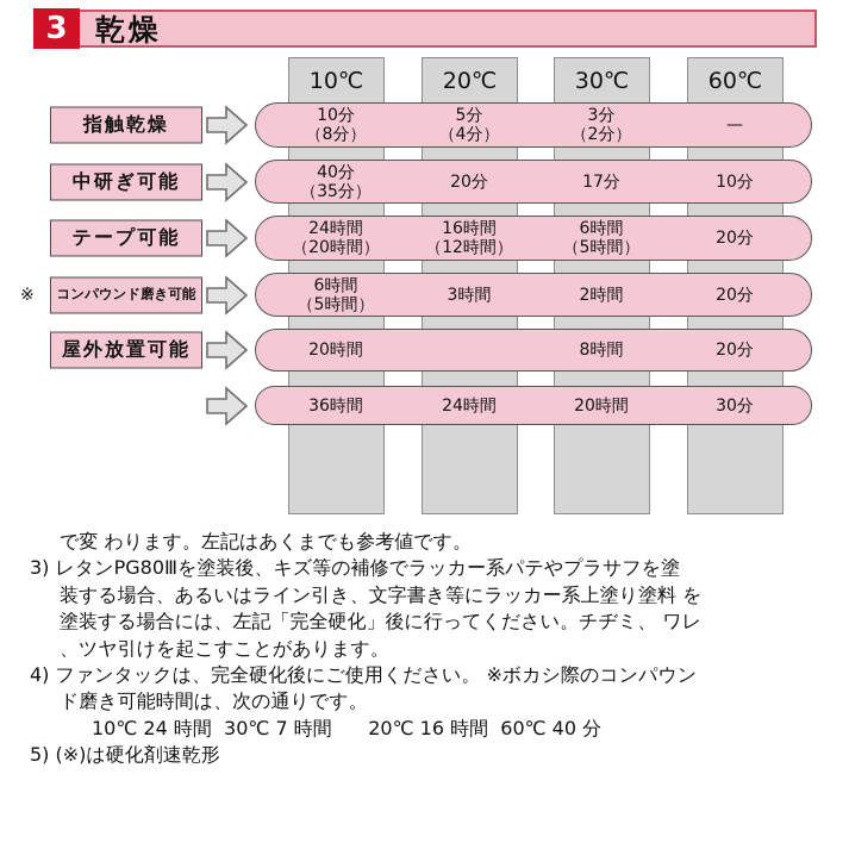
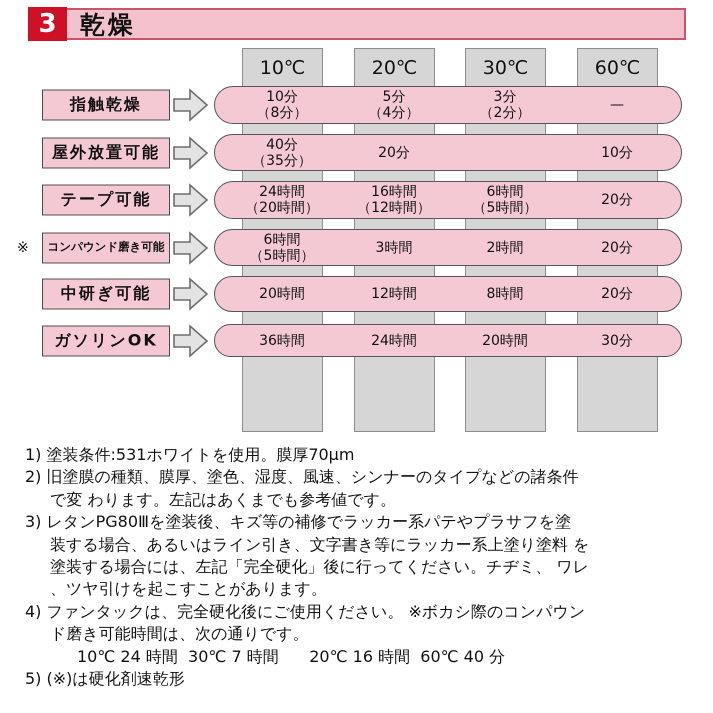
  3
  乾燥
  10℃
  20℃
  30℃
  60℃
  指触乾燥
  10分
  （8分）
  5分
  （4分）
  3分
  （2分）
  —
- 中研ぎ可能
+ 屋外放置可能
  40分
  （35分）
  20分
- 17分
  10分
  テープ可能
  24時間
  （20時間）
  16時間
  （12時間）
  6時間
  （5時間）
  20分
  ※
  コンパウンド磨き可能
  6時間
  （5時間）
  3時間
  2時間
  20分
- 屋外放置可能
+ 中研ぎ可能
  20時間
+ 12時間
  8時間
  20分
+ ガソリンOK
  36時間
  24時間
  20時間
  30分
+ 1) 塗装条件:531ホワイトを使用。膜厚70μm
+ 2) 旧塗膜の種類、膜厚、塗色、湿度、風速、シンナーのタイプなどの諸条件
  で変 わります。左記はあくまでも参考値です。
  3) レタンPG80Ⅲを塗装後、キズ等の補修でラッカー系パテやプラサフを塗
  装する場合、あるいはライン引き、文字書き等にラッカー系上塗り塗料 を
  塗装する場合には、左記「完全硬化」後に行ってください。チヂミ、 ワレ
  、ツヤ引けを起こすことがあります。
  4) ファンタックは、完全硬化後にご使用ください。 ※ボカシ際のコンパウン
  ド磨き可能時間は、次の通りです。
  10℃ 24 時間 30℃ 7 時間 20℃ 16 時間 60℃ 40 分
  5) (※)は硬化剤速乾形
